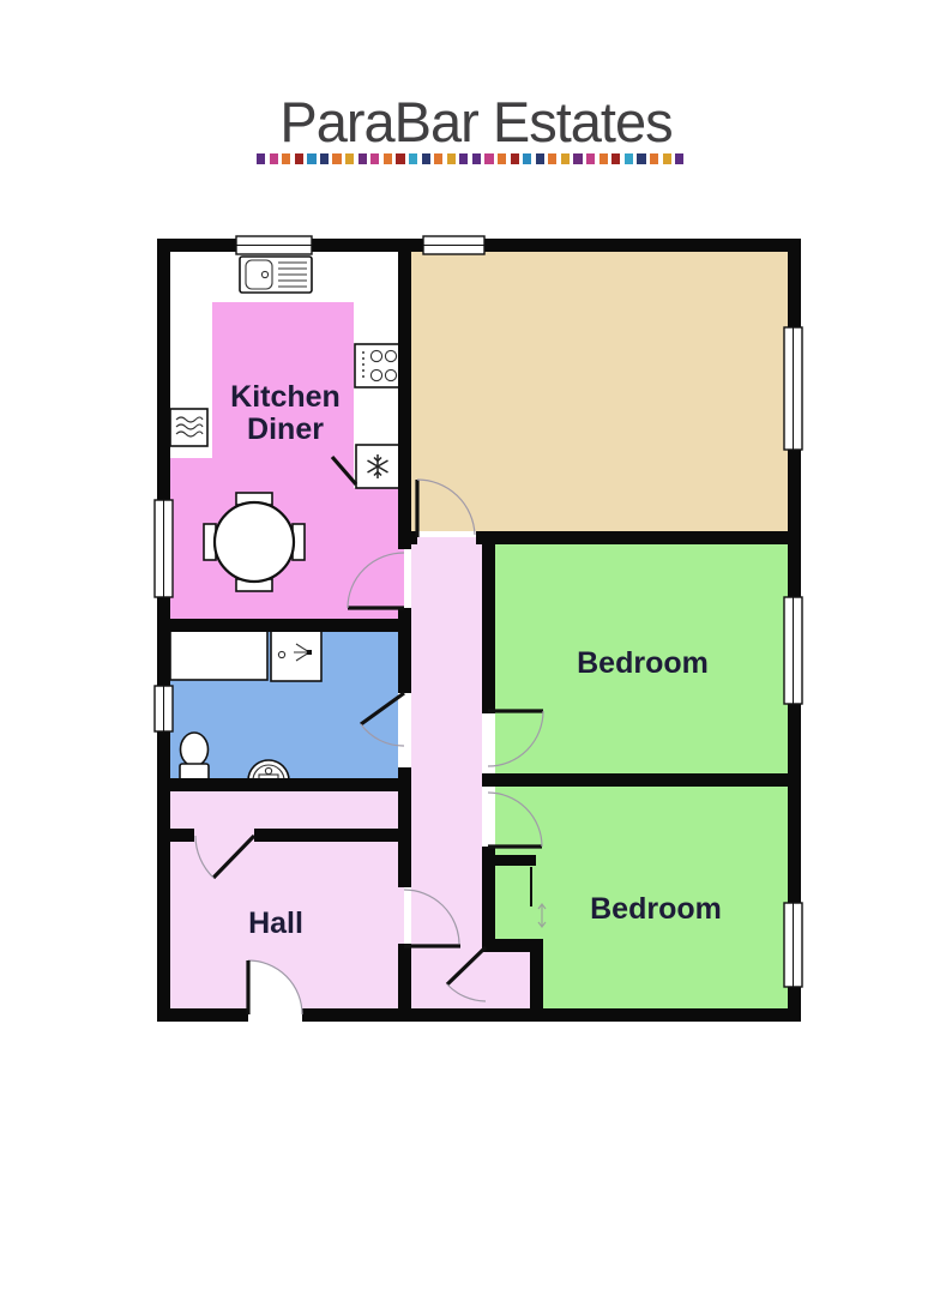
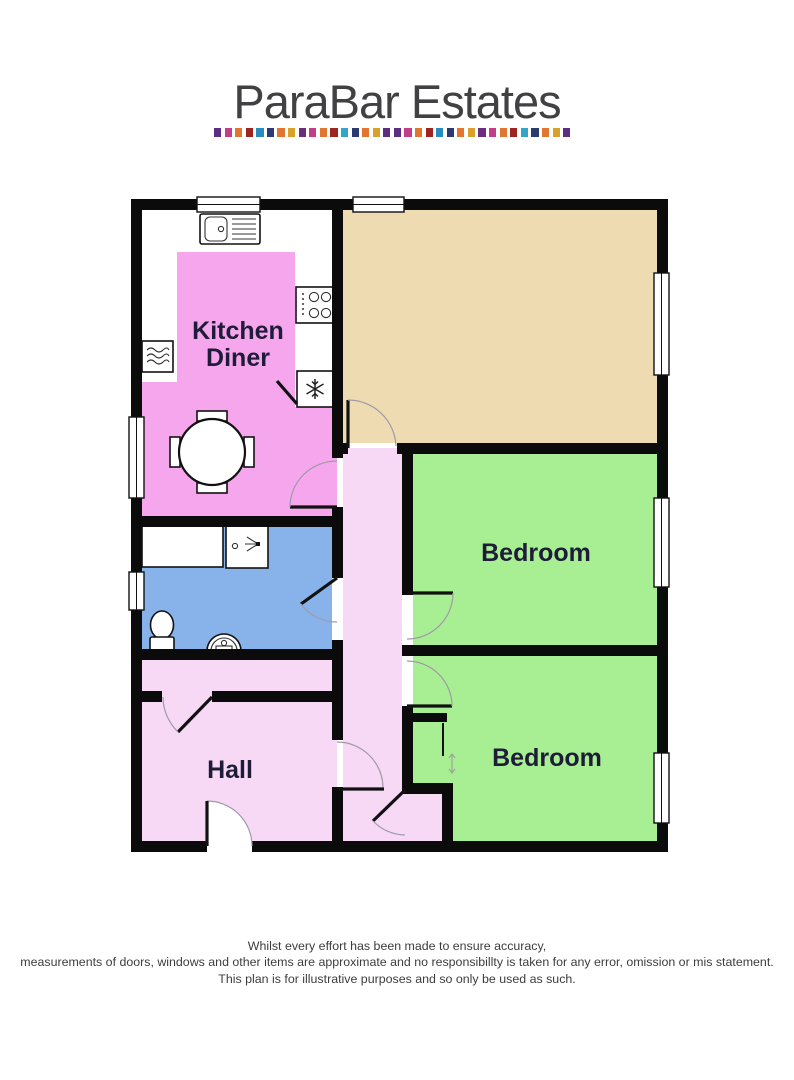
  ParaBar Estates
  Kitchen
  Diner
  Bedroom
  Bedroom
  Hall
+ Whilst every effort has been made to ensure accuracy,
+ measurements of doors, windows and other items are approximate and no responsibillty is taken for any error, omission or mis statement.
+ This plan is for illustrative purposes and so only be used as such.
